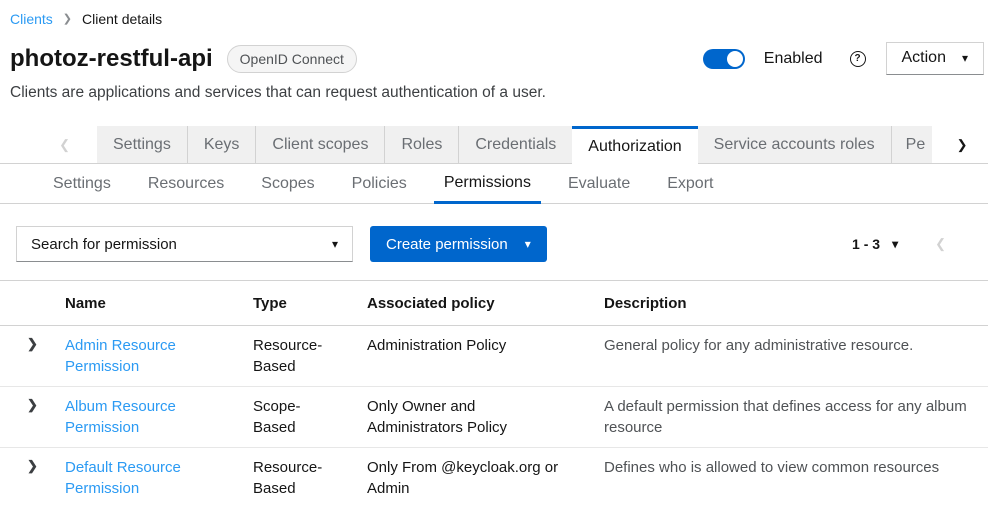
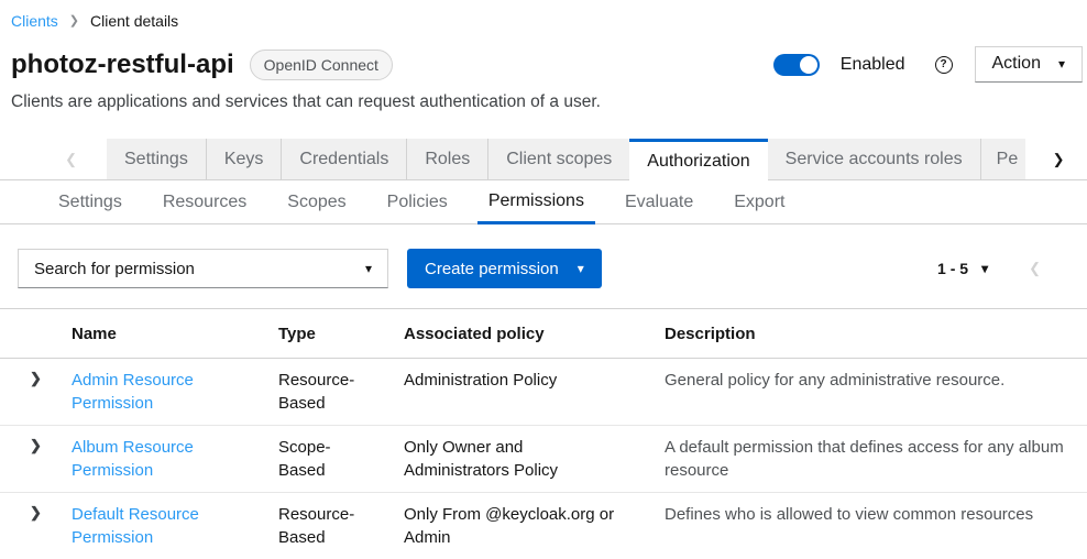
  Clients
  ❯
  Client details
  photoz-restful-api
  OpenID Connect
  Enabled
  ?
  Action
  ▾
  Clients are applications and services that can request authentication of a user.
  ❮
  Settings
  Keys
- Client scopes
+ Credentials
  Roles
- Credentials
+ Client scopes
  Authorization
  Service accounts roles
  Pe
  ❯
  Settings
  Resources
  Scopes
  Policies
  Permissions
  Evaluate
  Export
  Search for permission
  ▾
  Create permission
  ▾
- 1 - 3
+ 1 - 5
  ▾
  ❮
  	Name	Type	Associated policy	Description
  ❯	Admin Resource Permission	Resource-Based	Administration Policy	General policy for any administrative resource.
  ❯	Album Resource Permission	Scope-Based	Only Owner and Administrators Policy	A default permission that defines access for any album resource
  ❯	Default Resource Permission	Resource-Based	Only From @keycloak.org or Admin	Defines who is allowed to view common resources
